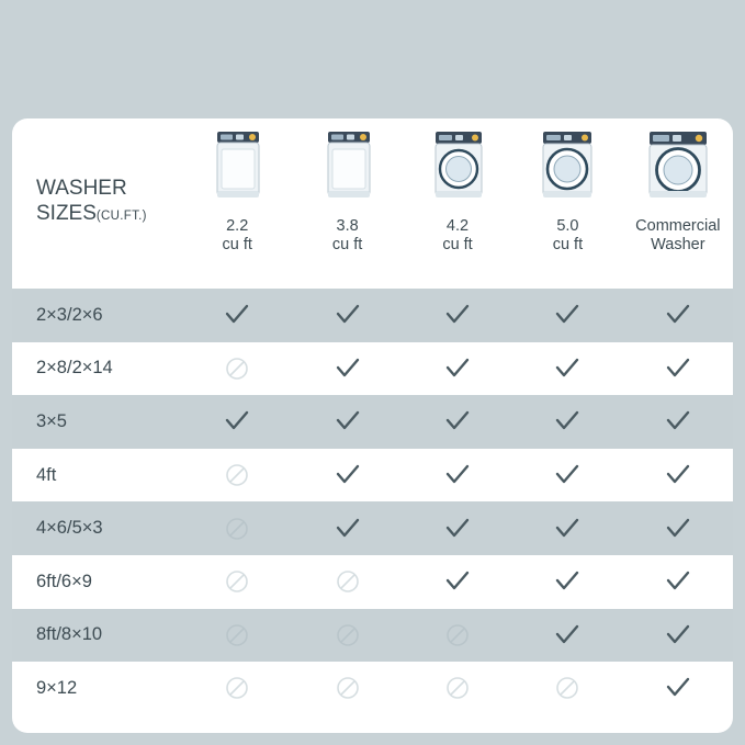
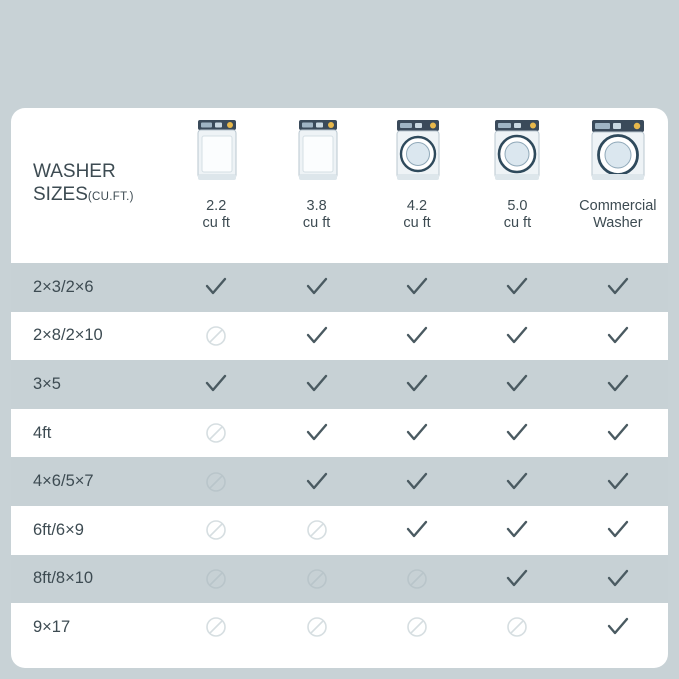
  WASHER
  SIZES(CU.FT.)
  2.2
  cu ft
  3.8
  cu ft
  4.2
  cu ft
  5.0
  cu ft
  Commercial
  Washer
  2×3/2×6
- 2×8/2×14
+ 2×8/2×10
  3×5
  4ft
- 4×6/5×3
+ 4×6/5×7
  6ft/6×9
  8ft/8×10
- 9×12
+ 9×17
